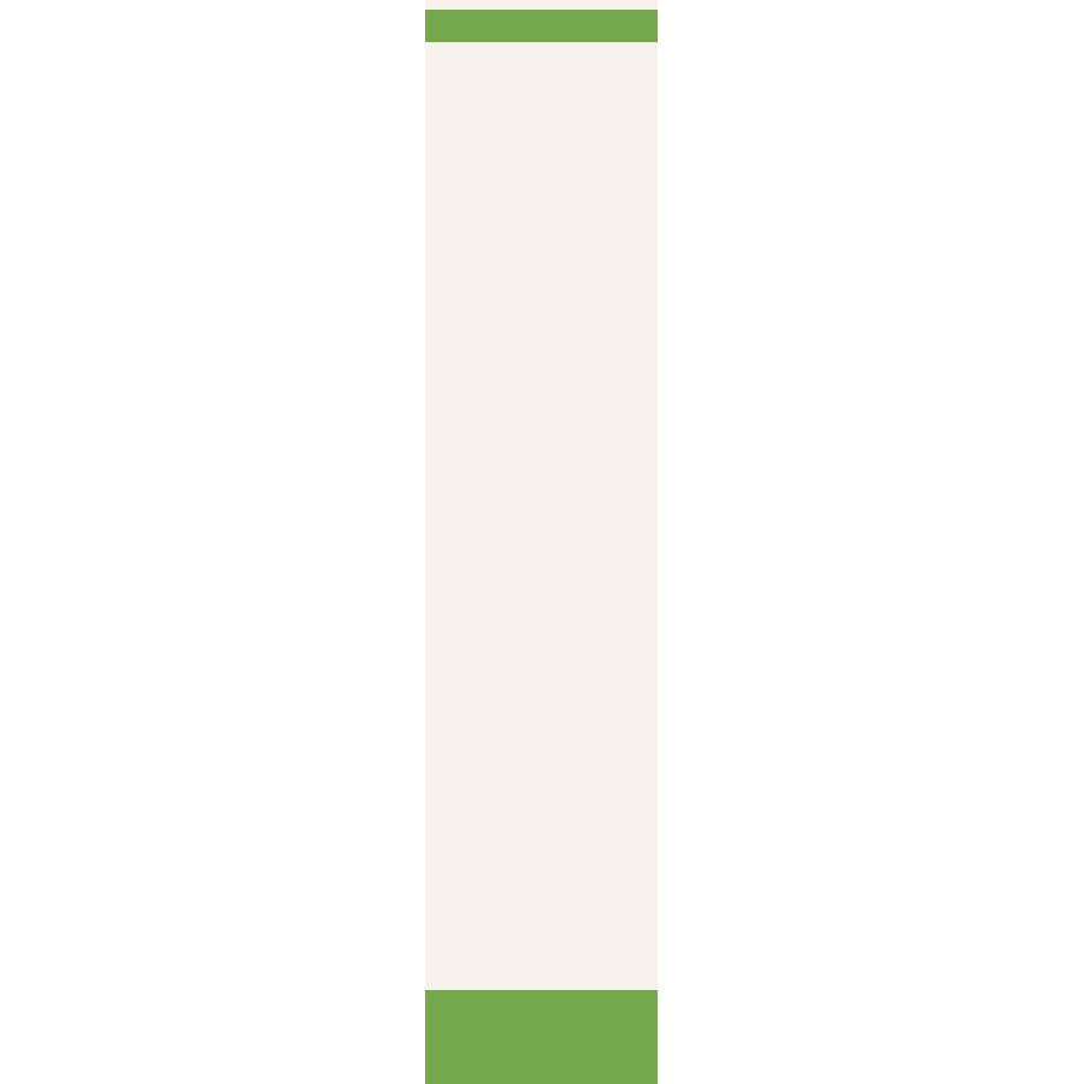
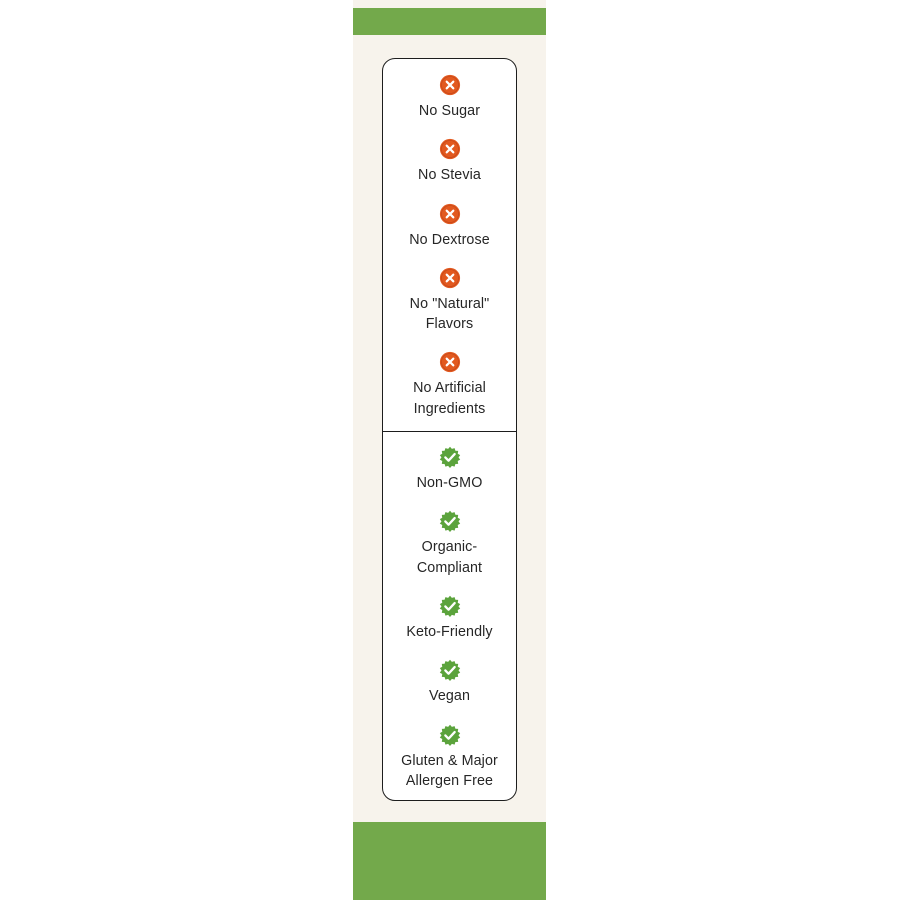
+ No Sugar
+ No Stevia
+ No Dextrose
+ No "Natural"
+ Flavors
+ No Artificial
+ Ingredients
+ Non-GMO
+ Organic-
+ Compliant
+ Keto-Friendly
+ Vegan
+ Gluten & Major
+ Allergen Free
